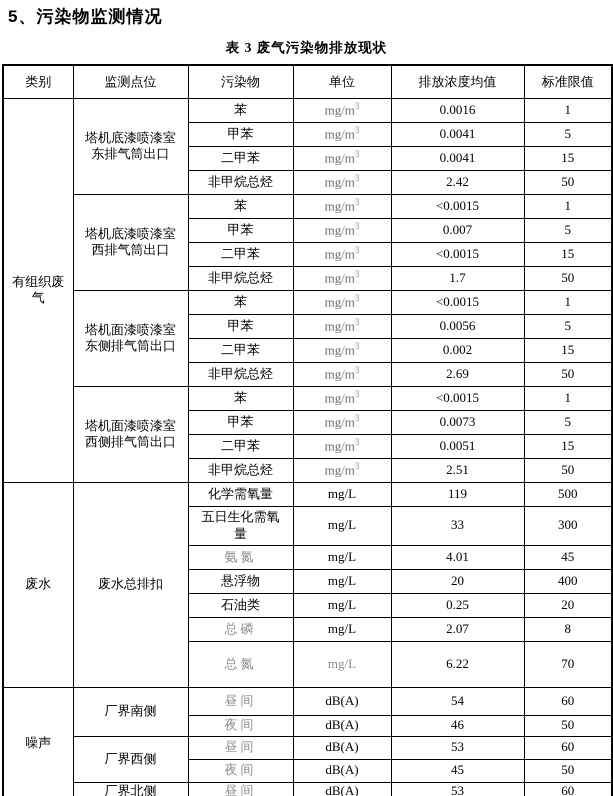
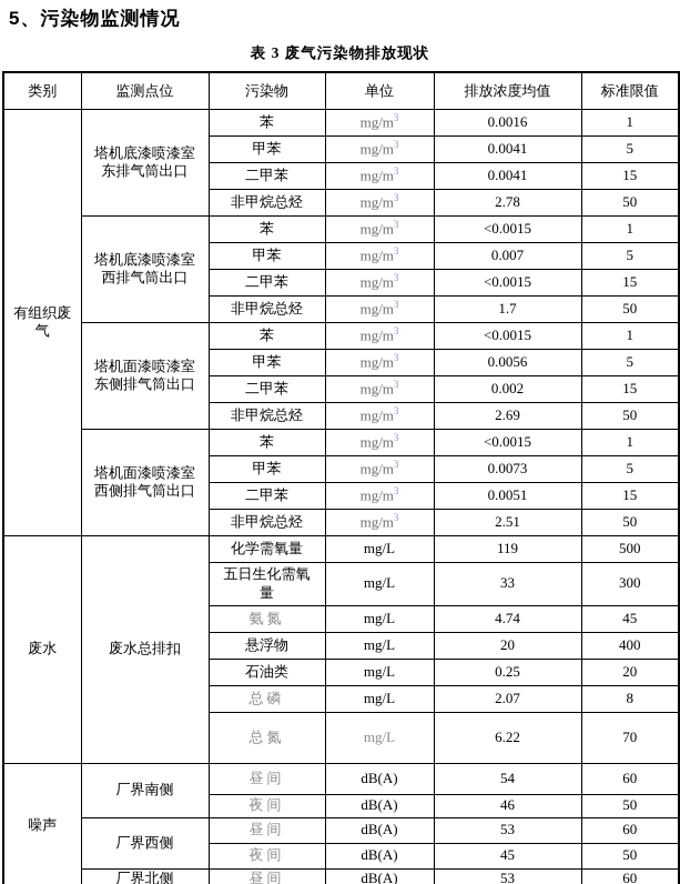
  5、污染物监测情况
  表 3 废气污染物排放现状
  类别	监测点位	污染物	单位	排放浓度均值	标准限值
  有组织废 气	塔机底漆喷漆室 东排气筒出口	苯	mg/m3	0.0016	1
  甲苯	mg/m3	0.0041	5
  二甲苯	mg/m3	0.0041	15
- 非甲烷总烃	mg/m3	2.42	50
+ 非甲烷总烃	mg/m3	2.78	50
  塔机底漆喷漆室 西排气筒出口	苯	mg/m3	<0.0015	1
  甲苯	mg/m3	0.007	5
  二甲苯	mg/m3	<0.0015	15
  非甲烷总烃	mg/m3	1.7	50
  塔机面漆喷漆室 东侧排气筒出口	苯	mg/m3	<0.0015	1
  甲苯	mg/m3	0.0056	5
  二甲苯	mg/m3	0.002	15
  非甲烷总烃	mg/m3	2.69	50
  塔机面漆喷漆室 西侧排气筒出口	苯	mg/m3	<0.0015	1
  甲苯	mg/m3	0.0073	5
  二甲苯	mg/m3	0.0051	15
  非甲烷总烃	mg/m3	2.51	50
  废水	废水总排扣	化学需氧量	mg/L	119	500
  五日生化需氧 量	mg/L	33	300
- 氨氮	mg/L	4.01	45
+ 氨氮	mg/L	4.74	45
  悬浮物	mg/L	20	400
  石油类	mg/L	0.25	20
  总磷	mg/L	2.07	8
  总氮	mg/L	6.22	70
  噪声	厂界南侧	昼间	dB(A)	54	60
  夜间	dB(A)	46	50
  厂界西侧	昼间	dB(A)	53	60
  夜间	dB(A)	45	50
  厂界北侧	昼间	dB(A)	53	60
